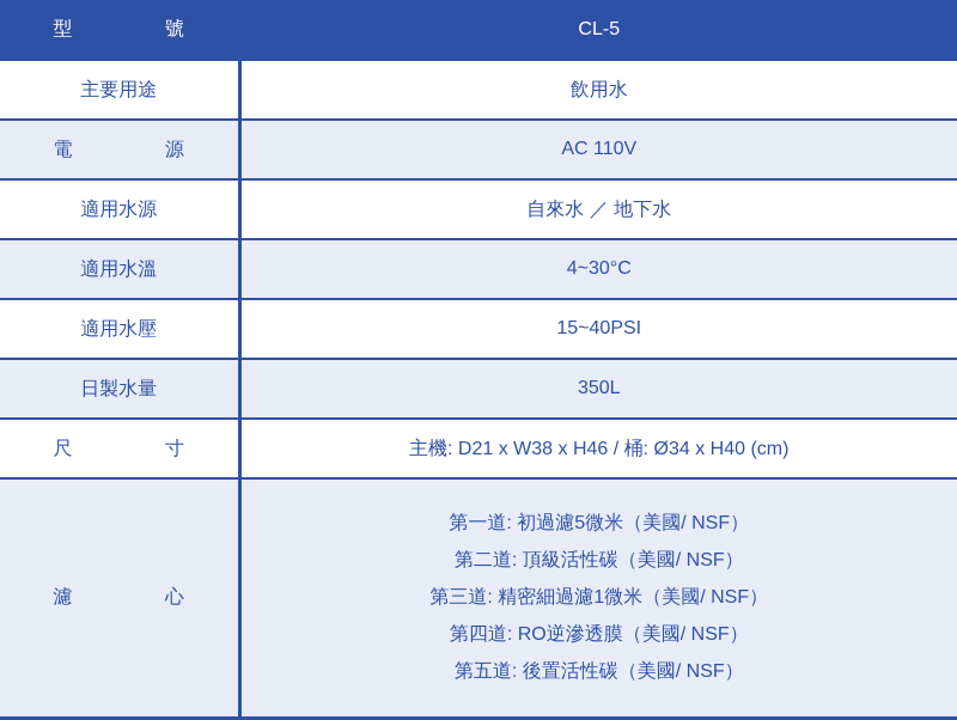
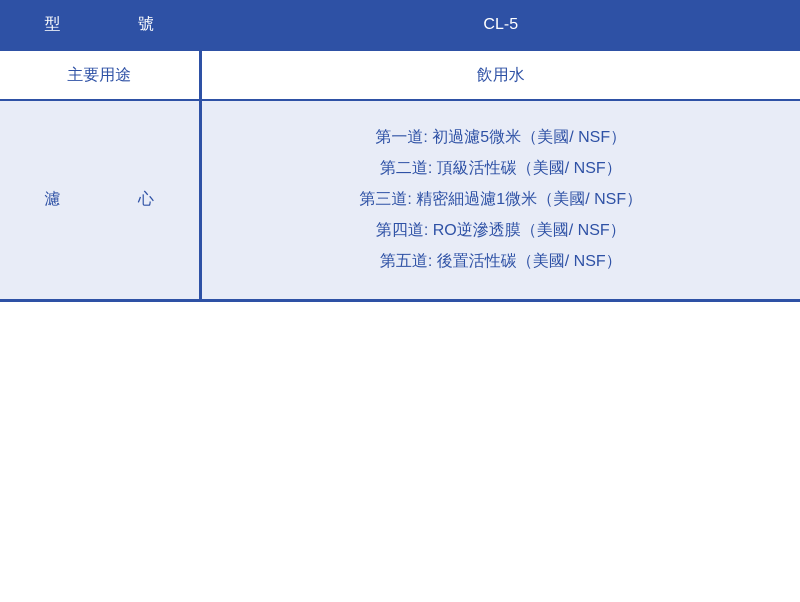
  型 號	CL-5
  主要用途	飲用水
- 電 源	AC 110V
- 適用水源	自來水 ／ 地下水
- 適用水溫	4~30°C
- 適用水壓	15~40PSI
- 日製水量	350L
- 尺 寸	主機: D21 x W38 x H46 / 桶: Ø34 x H40 (cm)
  濾 心	第一道: 初過濾5微米（美國/ NSF） 第二道: 頂級活性碳（美國/ NSF） 第三道: 精密細過濾1微米（美國/ NSF） 第四道: RO逆滲透膜（美國/ NSF） 第五道: 後置活性碳（美國/ NSF）
